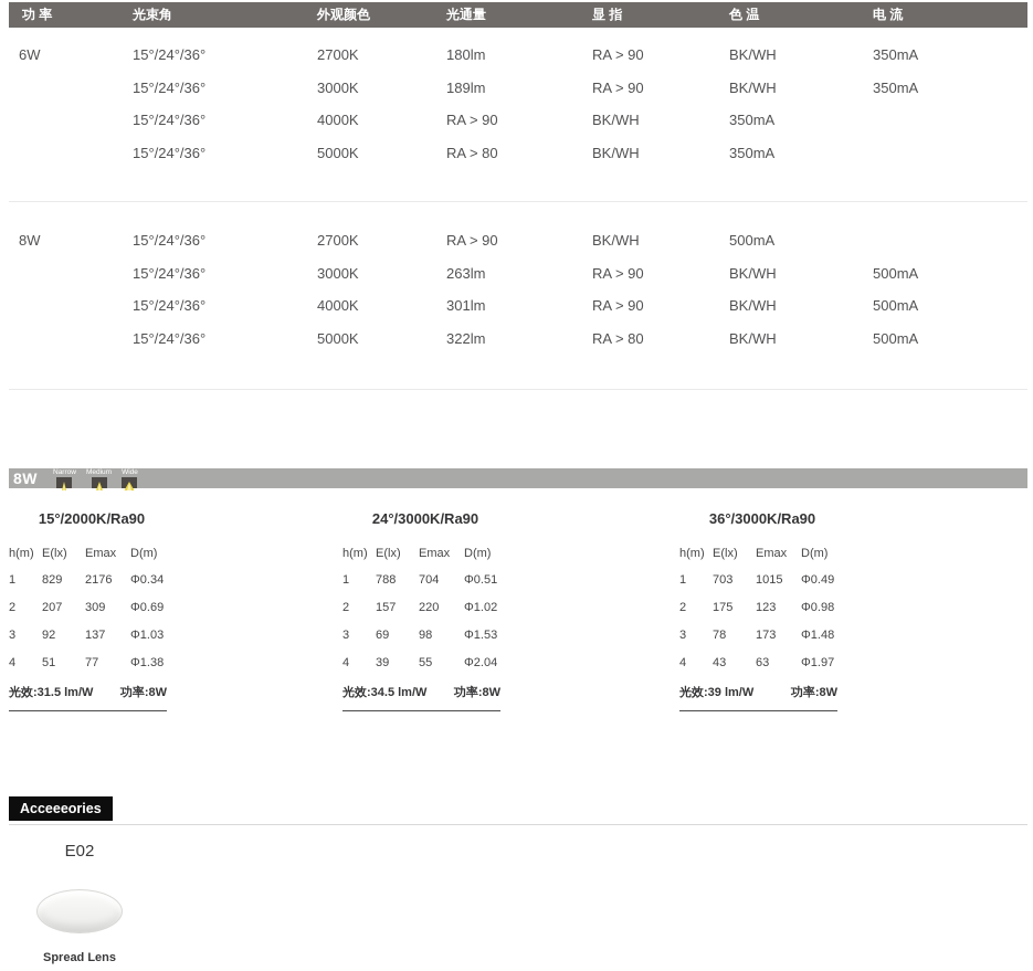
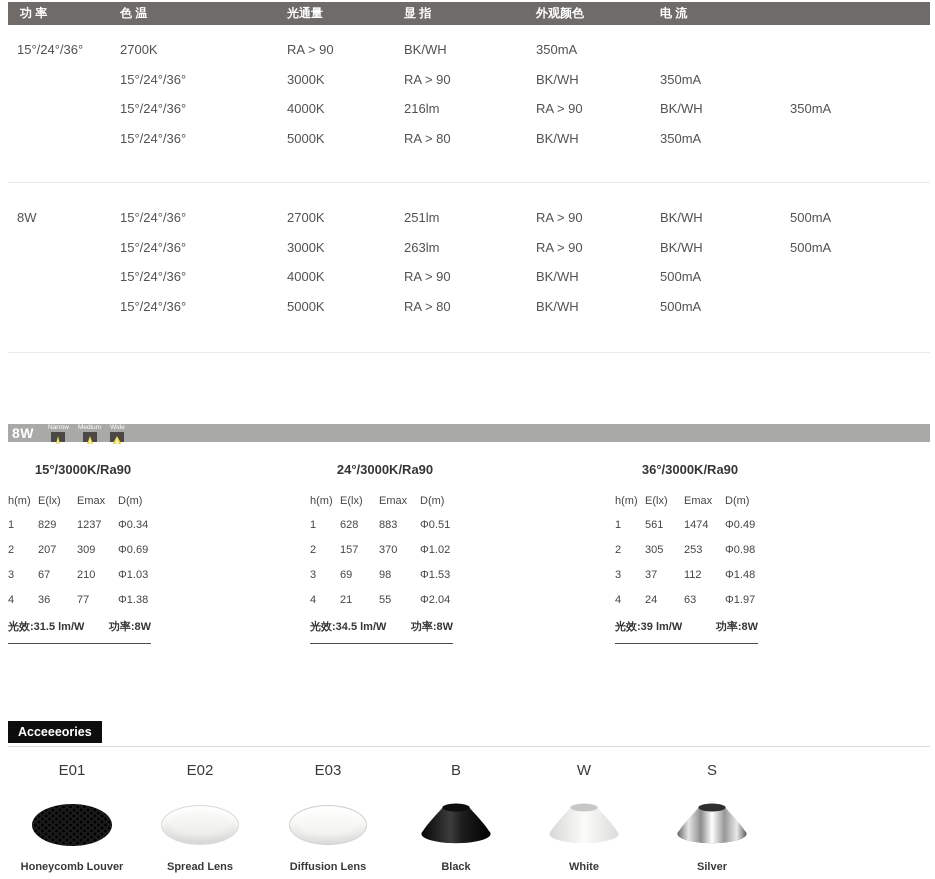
  功 率
- 光束角
- 外观颜色
+ 色 温
  光通量
  显 指
- 色 温
+ 外观颜色
  电 流
- 6W
  15°/24°/36°
  2700K
- 180lm
  RA > 90
  BK/WH
  350mA
  15°/24°/36°
  3000K
- 189lm
  RA > 90
  BK/WH
  350mA
  15°/24°/36°
  4000K
+ 216lm
  RA > 90
  BK/WH
  350mA
  15°/24°/36°
  5000K
  RA > 80
  BK/WH
  350mA
  8W
  15°/24°/36°
  2700K
+ 251lm
  RA > 90
  BK/WH
  500mA
  15°/24°/36°
  3000K
  263lm
  RA > 90
  BK/WH
  500mA
  15°/24°/36°
  4000K
- 301lm
  RA > 90
  BK/WH
  500mA
  15°/24°/36°
  5000K
- 322lm
  RA > 80
  BK/WH
  500mA
  8W
- 15°/2000K/Ra90
+ 15°/3000K/Ra90
  h(m)
  E(lx)
  Emax
  D(m)
  1
  829
- 2176
+ 1237
  Φ0.34
  2
  207
  309
  Φ0.69
  3
- 92
+ 67
- 137
+ 210
  Φ1.03
  4
- 51
+ 36
  77
  Φ1.38
  光效:31.5 lm/W
  功率:8W
  24°/3000K/Ra90
  h(m)
  E(lx)
  Emax
  D(m)
  1
- 788
+ 628
- 704
+ 883
  Φ0.51
  2
  157
- 220
+ 370
  Φ1.02
  3
  69
  98
  Φ1.53
  4
- 39
+ 21
  55
  Φ2.04
  光效:34.5 lm/W
  功率:8W
  36°/3000K/Ra90
  h(m)
  E(lx)
  Emax
  D(m)
  1
- 703
+ 561
- 1015
+ 1474
  Φ0.49
  2
- 175
+ 305
- 123
+ 253
  Φ0.98
  3
- 78
+ 37
- 173
+ 112
  Φ1.48
  4
- 43
+ 24
  63
  Φ1.97
  光效:39 lm/W
  功率:8W
  Acceeeories
+ E01
+ Honeycomb Louver
  E02
  Spread Lens
+ E03
+ Diffusion Lens
+ B
+ Black
+ W
+ White
+ S
+ Silver
